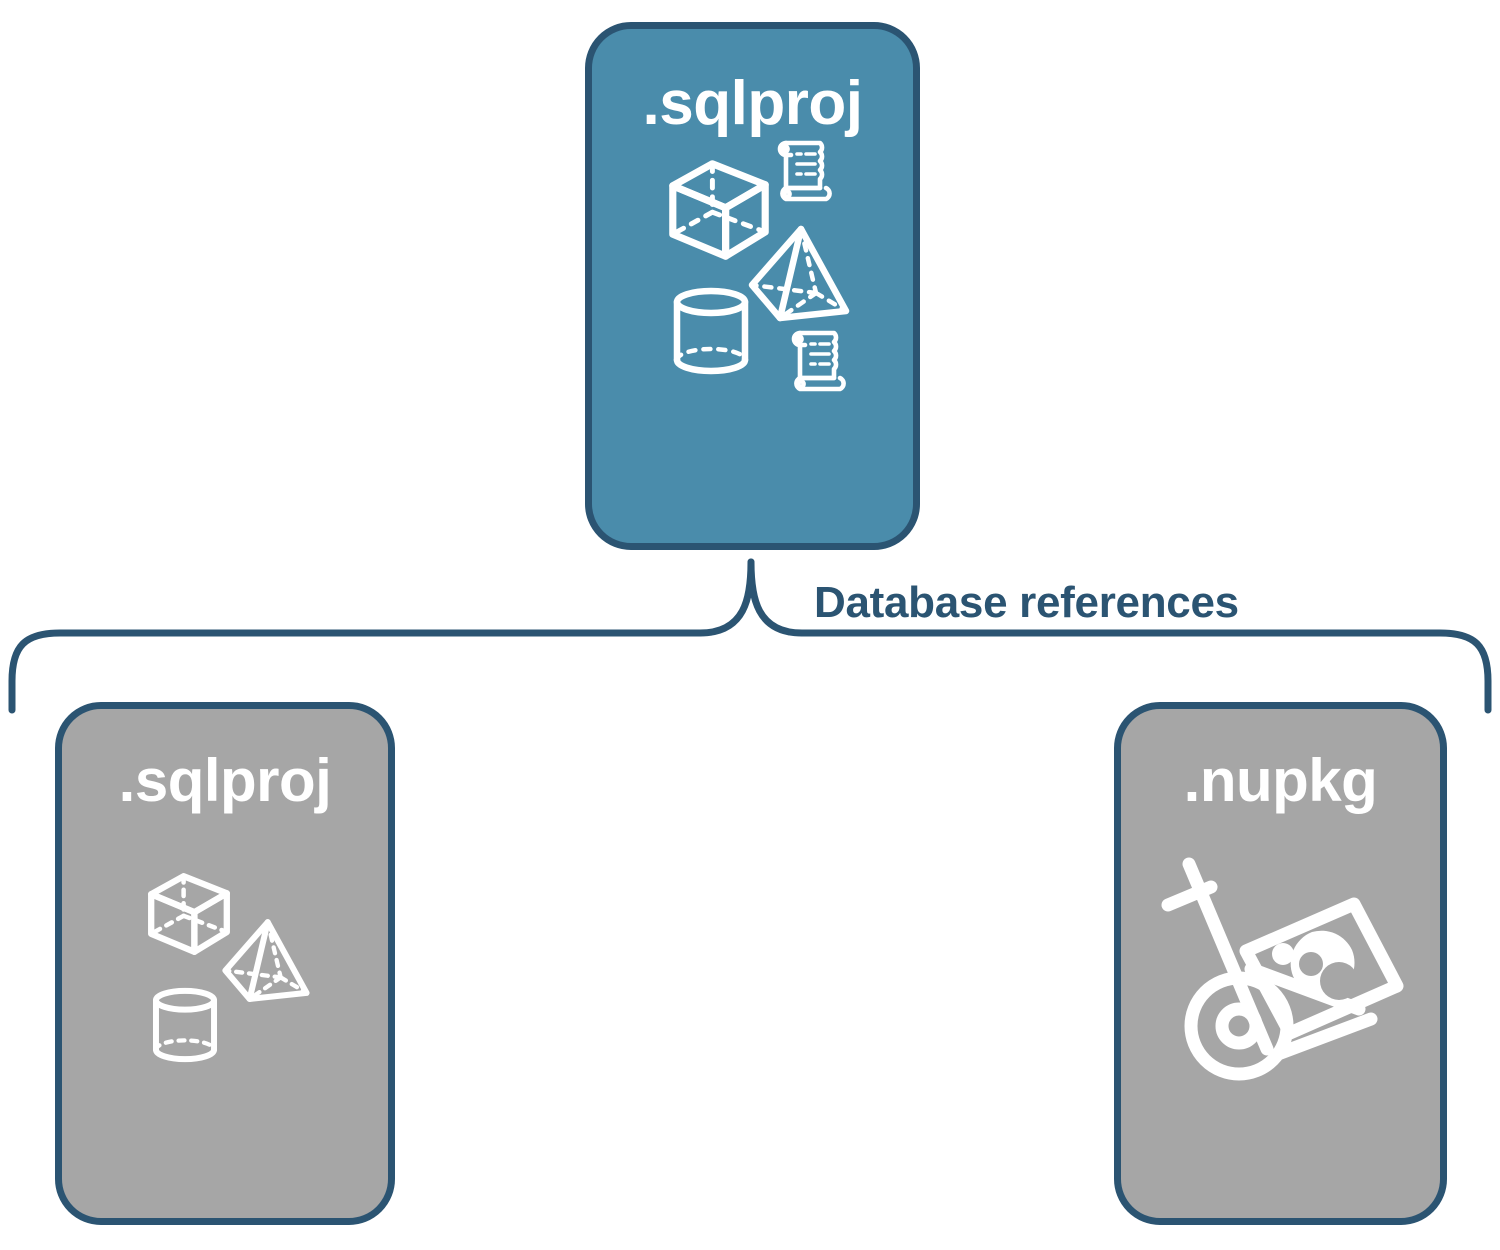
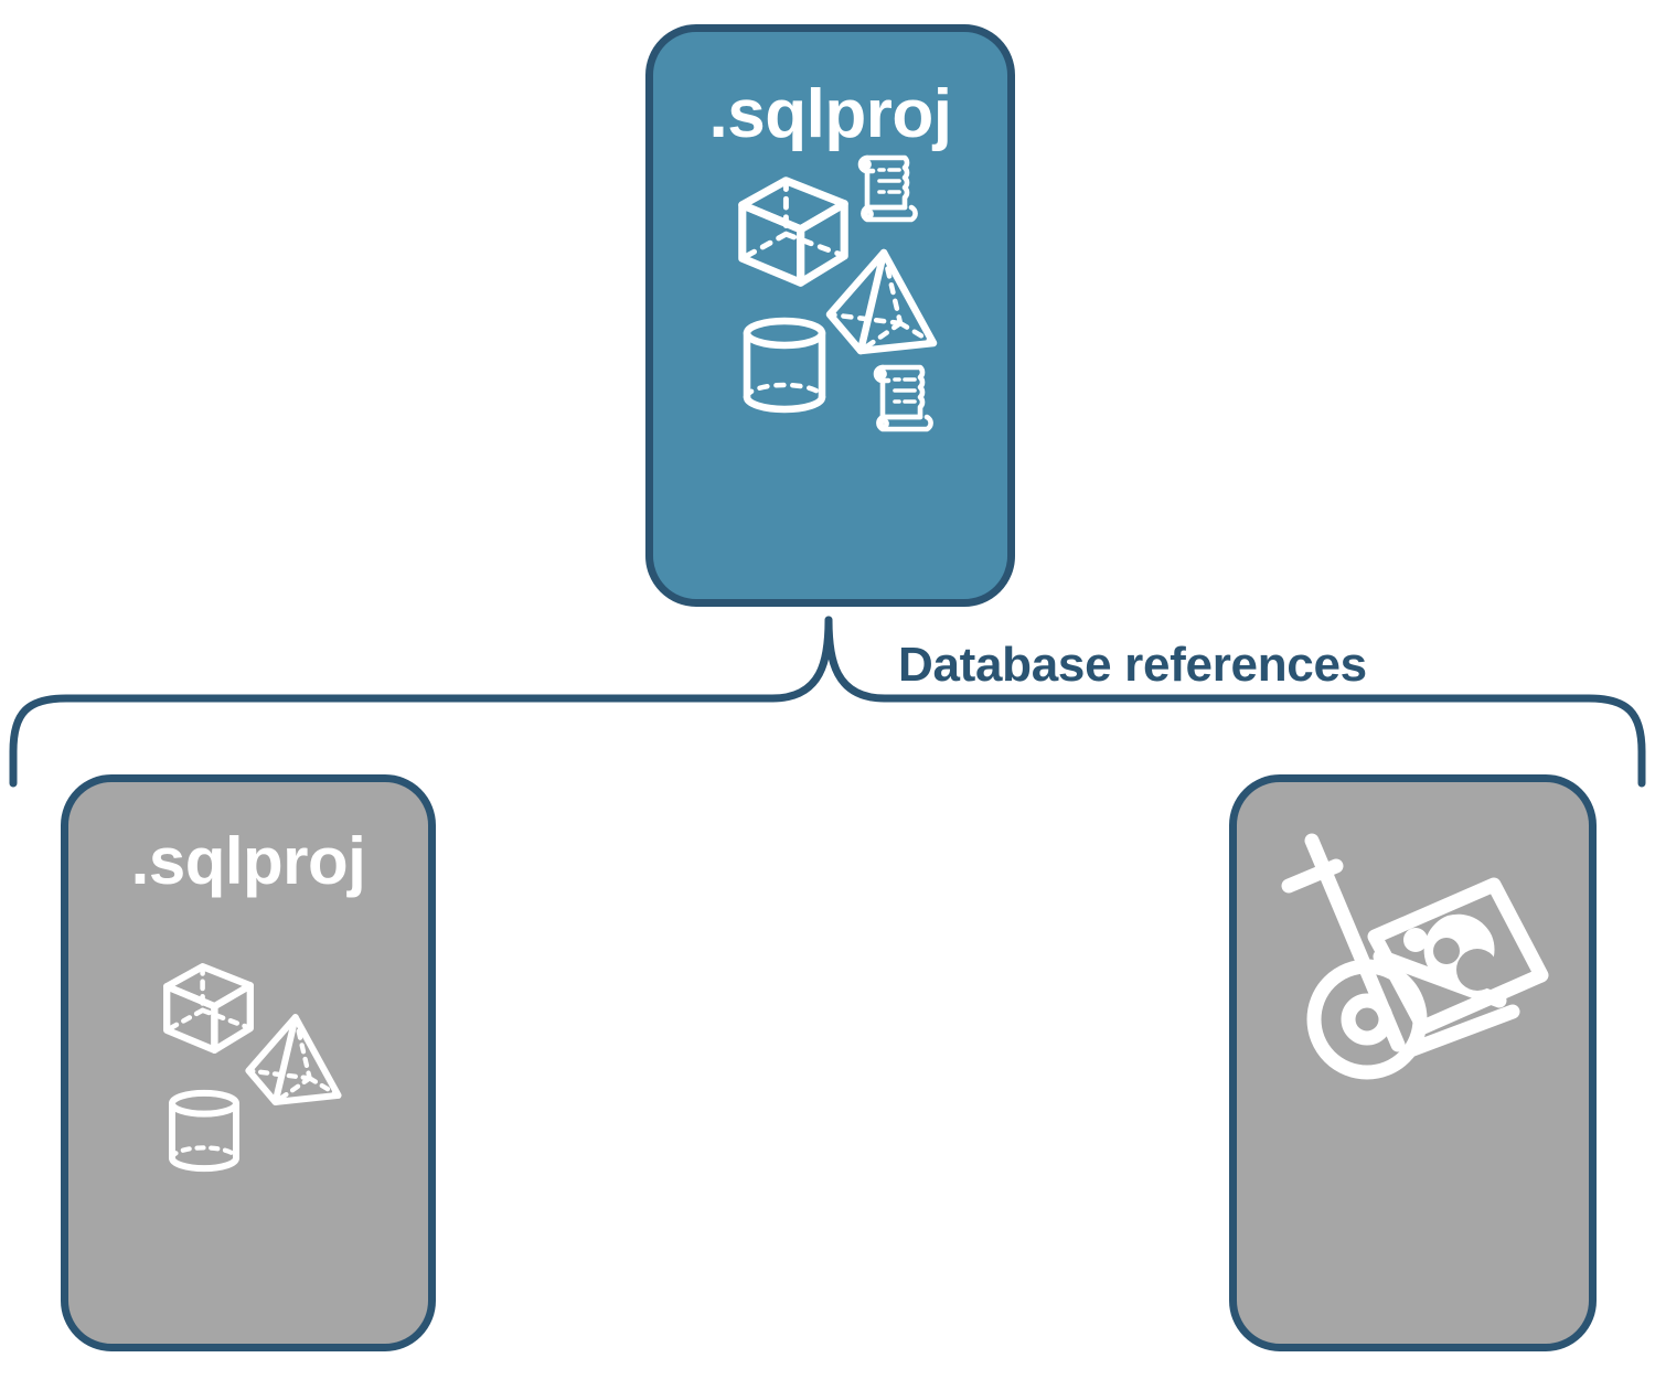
  .sqlproj
  Database references
  .sqlproj
- .nupkg
